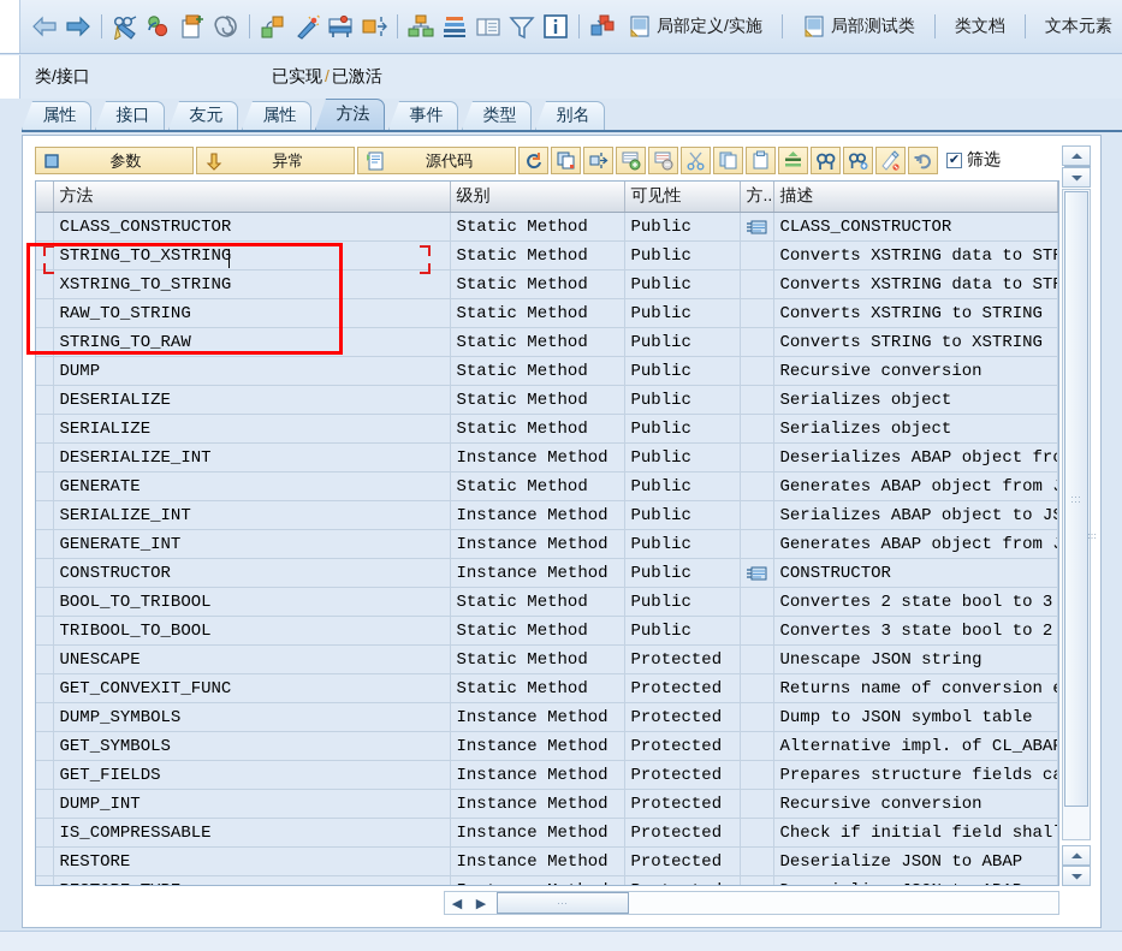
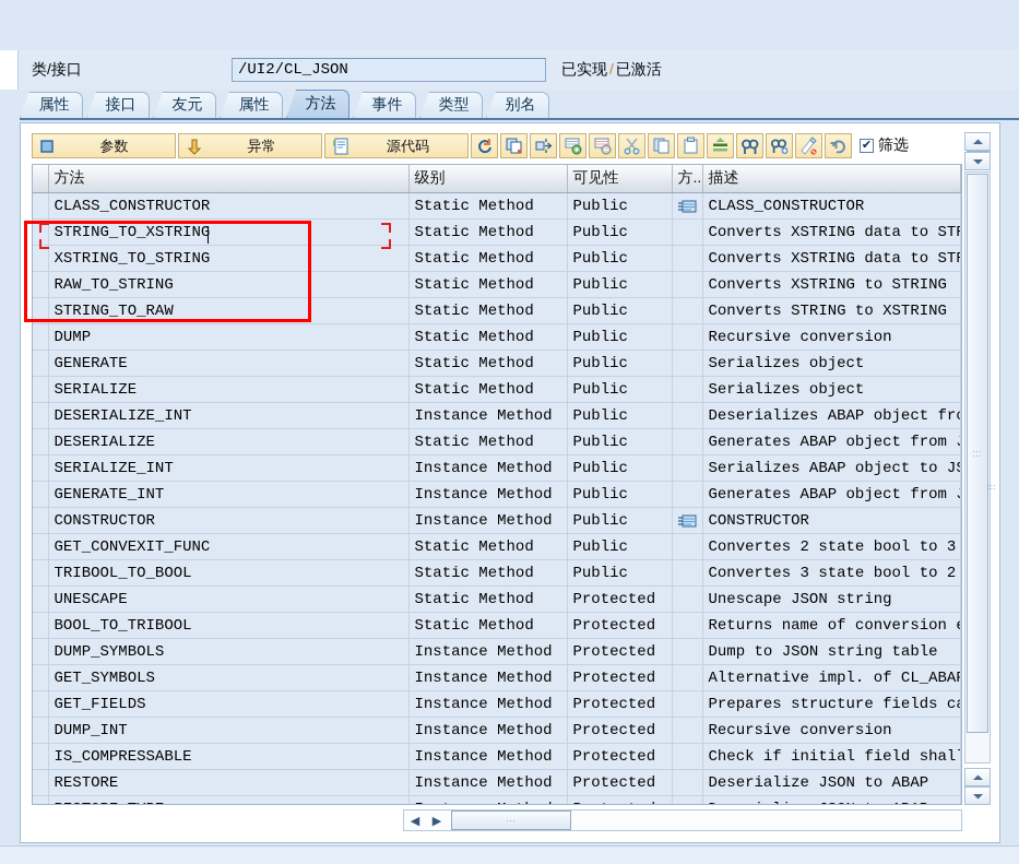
- 局部定义/实施
- 局部测试类
- 类文档
- 文本元素
  类/接口
+ /UI2/CL_JSON
  已实现 / 已激活
  属性
  接口
  友元
  属性
  方法
  事件
  类型
  别名
  参数
  异常
  源代码
  ✔
  筛选
  	方法	级别	可见性	方..	描述
  	CLASS_CONSTRUCTOR	Static Method	Public		CLASS_CONSTRUCTOR
  	STRING_TO_XSTRING	Static Method	Public		Converts XSTRING data to ST
  	XSTRING_TO_STRING	Static Method	Public		Converts XSTRING data to ST
  	RAW_TO_STRING	Static Method	Public		Converts XSTRING to STRING
  	STRING_TO_RAW	Static Method	Public		Converts STRING to XSTRING
  	DUMP	Static Method	Public		Recursive conversion
- 	DESERIALIZE	Static Method	Public		Serializes object
+ 	GENERATE	Static Method	Public		Serializes object
  	SERIALIZE	Static Method	Public		Serializes object
  	DESERIALIZE_INT	Instance Method	Public		Deserializes ABAP object fr
- 	GENERATE	Static Method	Public		Generates ABAP object from
+ 	DESERIALIZE	Static Method	Public		Generates ABAP object from
  	SERIALIZE_INT	Instance Method	Public		Serializes ABAP object to J
  	GENERATE_INT	Instance Method	Public		Generates ABAP object from
  	CONSTRUCTOR	Instance Method	Public		CONSTRUCTOR
- 	BOOL_TO_TRIBOOL	Static Method	Public		Convertes 2 state bool to 3
+ 	GET_CONVEXIT_FUNC	Static Method	Public		Convertes 2 state bool to 3
  	TRIBOOL_TO_BOOL	Static Method	Public		Convertes 3 state bool to 2
  	UNESCAPE	Static Method	Protected		Unescape JSON string
- 	GET_CONVEXIT_FUNC	Static Method	Protected		Returns name of conversion
+ 	BOOL_TO_TRIBOOL	Static Method	Protected		Returns name of conversion
- 	DUMP_SYMBOLS	Instance Method	Protected		Dump to JSON symbol table
+ 	DUMP_SYMBOLS	Instance Method	Protected		Dump to JSON string table
  	GET_SYMBOLS	Instance Method	Protected		Alternative impl. of CL_ABA
  	GET_FIELDS	Instance Method	Protected		Prepares structure fields c
  	DUMP_INT	Instance Method	Protected		Recursive conversion
  	IS_COMPRESSABLE	Instance Method	Protected		Check if initial field shal
  	RESTORE	Instance Method	Protected		Deserialize JSON to ABAP
  ⋯
  ⋯
  ◀
  ▶
  ⋯
  ⋯
